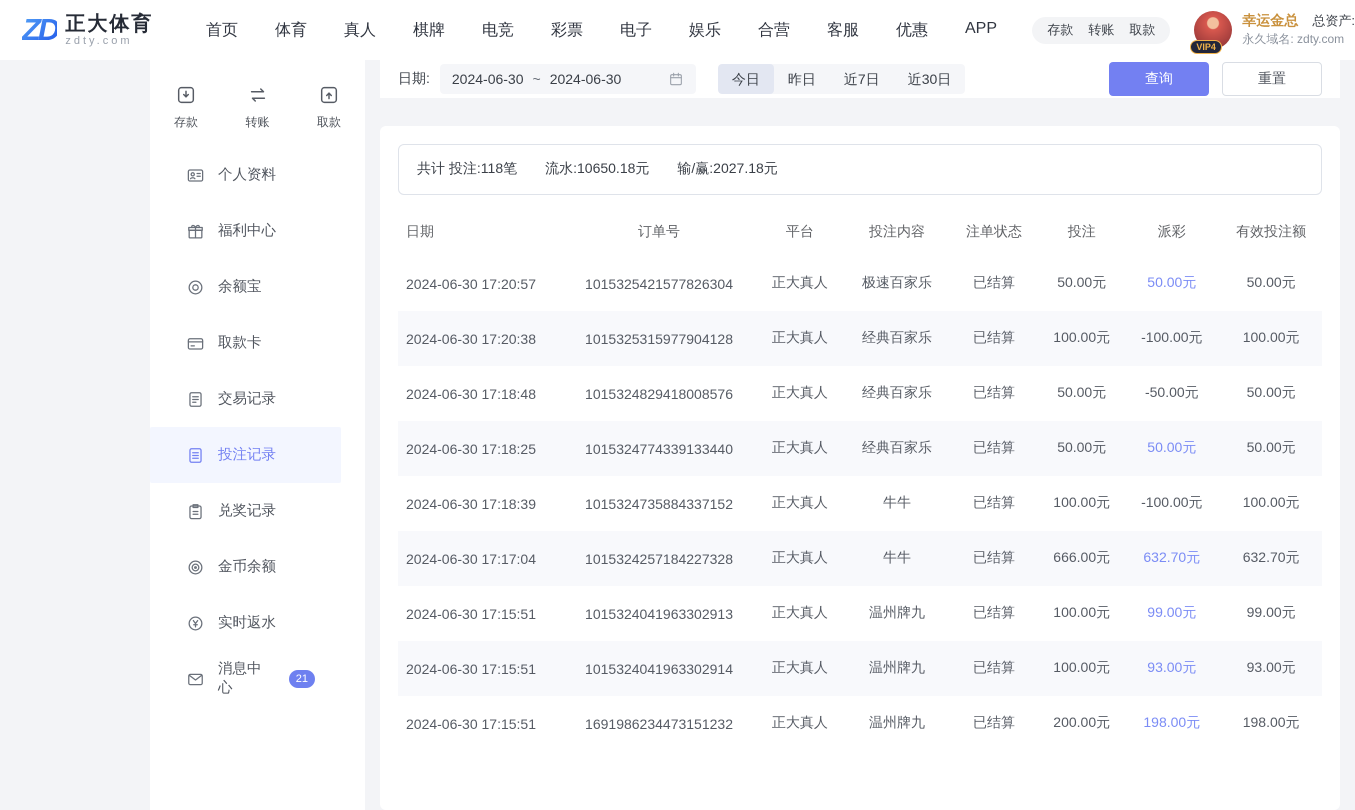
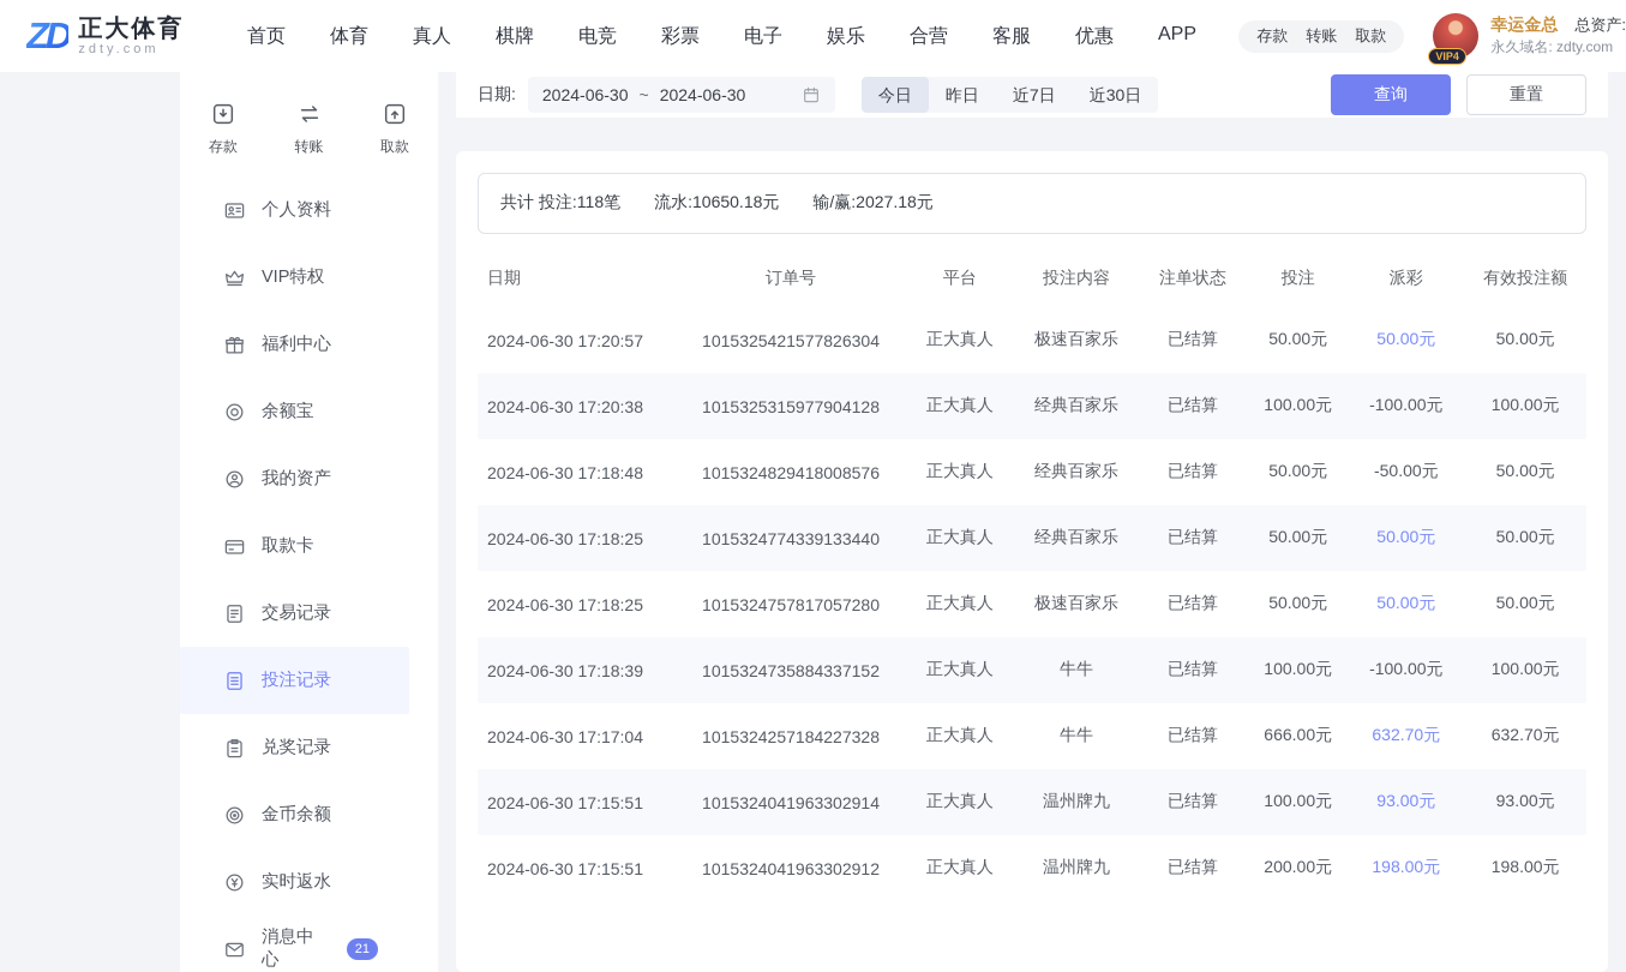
  ZD
  正大体育
  zdty.com
  首页
  体育
  真人
  棋牌
  电竞
  彩票
  电子
  娱乐
  合营
  客服
  优惠
  APP
  存款
  转账
  取款
  VIP4
  幸运金总
  总资产:
  永久域名: zdty.com
  存款
  转账
  取款
  个人资料
+ VIP特权
  福利中心
  余额宝
+ 我的资产
  取款卡
  交易记录
  投注记录
  兑奖记录
  金币余额
  实时返水
  消息中心
  21
  日期:
  2024-06-30
  ~
  2024-06-30
  今日
  昨日
  近7日
  近30日
  查询
  重置
  共计 投注:118笔 流水:10650.18元 输/赢:2027.18元
  日期	订单号	平台	投注内容	注单状态	投注	派彩	有效投注额
  2024-06-30 17:20:57	1015325421577826304	正大真人	极速百家乐	已结算	50.00元	50.00元	50.00元
  2024-06-30 17:20:38	1015325315977904128	正大真人	经典百家乐	已结算	100.00元	-100.00元	100.00元
  2024-06-30 17:18:48	1015324829418008576	正大真人	经典百家乐	已结算	50.00元	-50.00元	50.00元
  2024-06-30 17:18:25	1015324774339133440	正大真人	经典百家乐	已结算	50.00元	50.00元	50.00元
+ 2024-06-30 17:18:25	1015324757817057280	正大真人	极速百家乐	已结算	50.00元	50.00元	50.00元
  2024-06-30 17:18:39	1015324735884337152	正大真人	牛牛	已结算	100.00元	-100.00元	100.00元
  2024-06-30 17:17:04	1015324257184227328	正大真人	牛牛	已结算	666.00元	632.70元	632.70元
- 2024-06-30 17:15:51	1015324041963302913	正大真人	温州牌九	已结算	100.00元	99.00元	99.00元
  2024-06-30 17:15:51	1015324041963302914	正大真人	温州牌九	已结算	100.00元	93.00元	93.00元
- 2024-06-30 17:15:51	1691986234473151232	正大真人	温州牌九	已结算	200.00元	198.00元	198.00元
+ 2024-06-30 17:15:51	1015324041963302912	正大真人	温州牌九	已结算	200.00元	198.00元	198.00元
